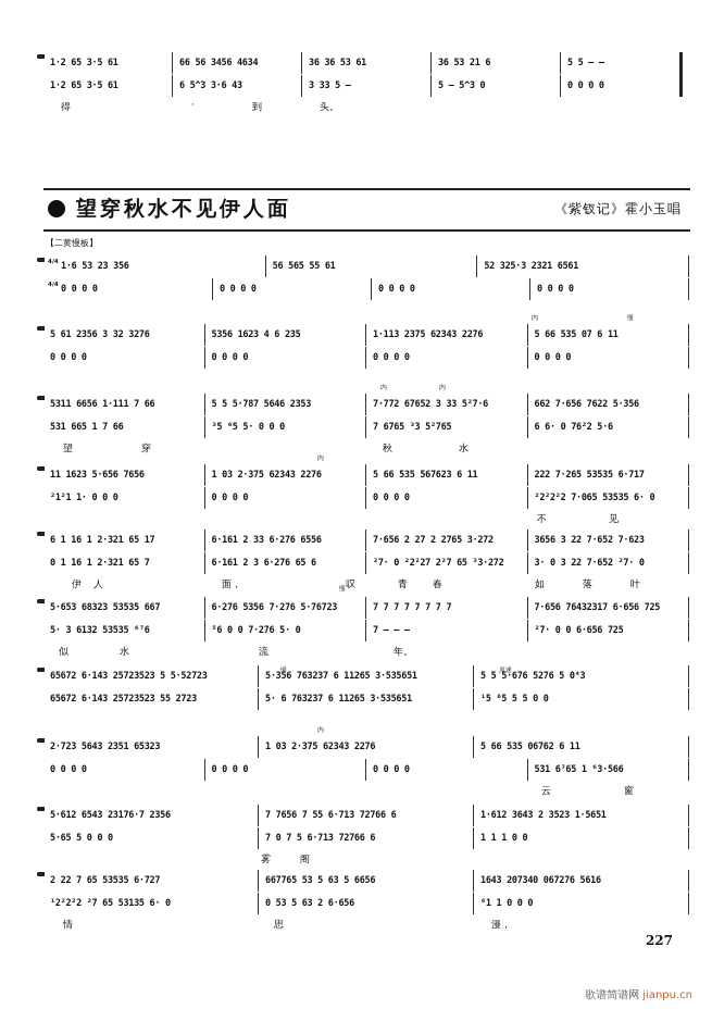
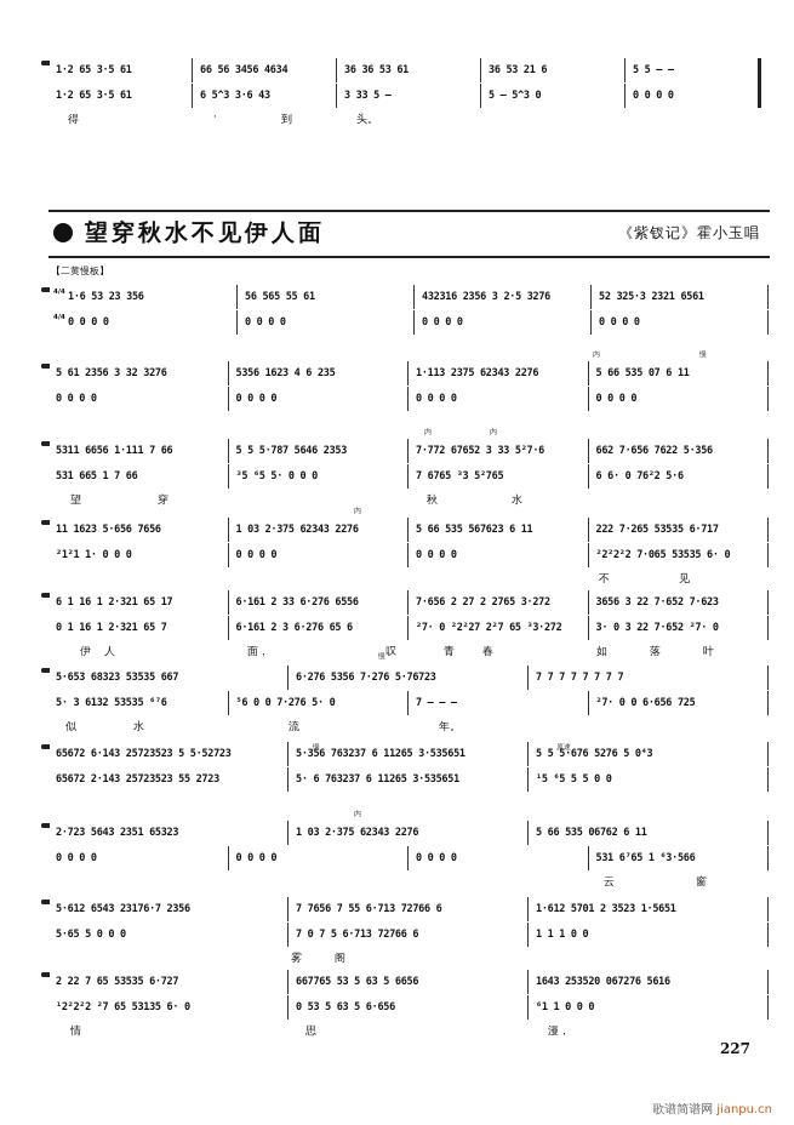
  1·2 65 3·5 61
  66 56 3456 4634
  36 36 53 61
  36 53 21 6
  5 5 – –
  1·2 65 3·5 61
  6 5^3 3·6 43
  3 33 5 –
  5 – 5^3 0
  0 0 0 0
  得
  ·
  到
  头。
  望穿秋水不见伊人面
  《紫钗记》霍小玉唱
  【二黄慢板】
  1·6 53 23 356
  56 565 55 61
+ 432316 2356 3 2·5 3276
  52 325·3 2321 6561
  0 0 0 0
  0 0 0 0
  0 0 0 0
  0 0 0 0
  5 61 2356 3 32 3276
  5356 1623 4 6 235
  1·113 2375 62343 2276
  5 66 535 07 6 11
  0 0 0 0
  0 0 0 0
  0 0 0 0
  0 0 0 0
  5311 6656 1·111 7 66
  5 5 5·787 5646 2353
  7·772 67652 3 33 5²7·6
  662 7·656 7622 5·356
  531 665 1 7 66
  ³5 ⁶5 5· 0 0 0
  7 6765 ³3 5²765
  6 6· 0 76²2 5·6
  望
  穿
  秋
  水
  11 1623 5·656 7656
  1 03 2·375 62343 2276
  5 66 535 567623 6 11
  222 7·265 53535 6·717
  ²1²1 1· 0 0 0
  0 0 0 0
  0 0 0 0
  ²2²2²2 7·065 53535 6· 0
  不
  见
  6 1 16 1 2·321 65 17
  6·161 2 33 6·276 6556
  7·656 2 27 2 2765 3·272
  3656 3 22 7·652 7·623
  0 1 16 1 2·321 65 7
  6·161 2 3 6·276 65 6
  ²7· 0 ²2²27 2²7 65 ³3·272
  3· 0 3 22 7·652 ²7· 0
  伊
  人
  面，
  叹
  青
  春
  如
  落
  叶
  5·653 68323 53535 667
  6·276 5356 7·276 5·76723
  7 7 7 7 7 7 7 7
- 7·656 76432317 6·656 725
  5· 3 6132 53535 ⁶⁷6
  ⁵6 0 0 7·276 5· 0
  7 – – –
  ²7· 0 0 6·656 725
  似
  水
  流
  年。
  65672 6·143 25723523 5 5·52723
  5·356 763237 6 11265 3·535651
  5 5 5·676 5276 5 0⁴3
- 65672 6·143 25723523 55 2723
+ 65672 2·143 25723523 55 2723
  5· 6 763237 6 11265 3·535651
  ¹5 ⁶5 5 5 0 0
  2·723 5643 2351 65323
  1 03 2·375 62343 2276
  5 66 535 06762 6 11
  0 0 0 0
  0 0 0 0
  0 0 0 0
  531 6⁷65 1 ⁶3·566
  云
  窗
  5·612 6543 23176·7 2356
  7 7656 7 55 6·713 72766 6
- 1·612 3643 2 3523 1·5651
+ 1·612 5701 2 3523 1·5651
  5·65 5 0 0 0
  7 0 7 5 6·713 72766 6
  1 1 1 0 0
  雾
  阁
  2 22 7 65 53535 6·727
  667765 53 5 63 5 6656
- 1643 207340 067276 5616
+ 1643 253520 067276 5616
  ¹2²2²2 ²7 65 53135 6· 0
- 0 53 5 63 2 6·656
+ 0 53 5 63 5 6·656
  ⁶1 1 0 0 0
  情
  思
  漫，
  227
  歌谱简谱网 jianpu.cn
